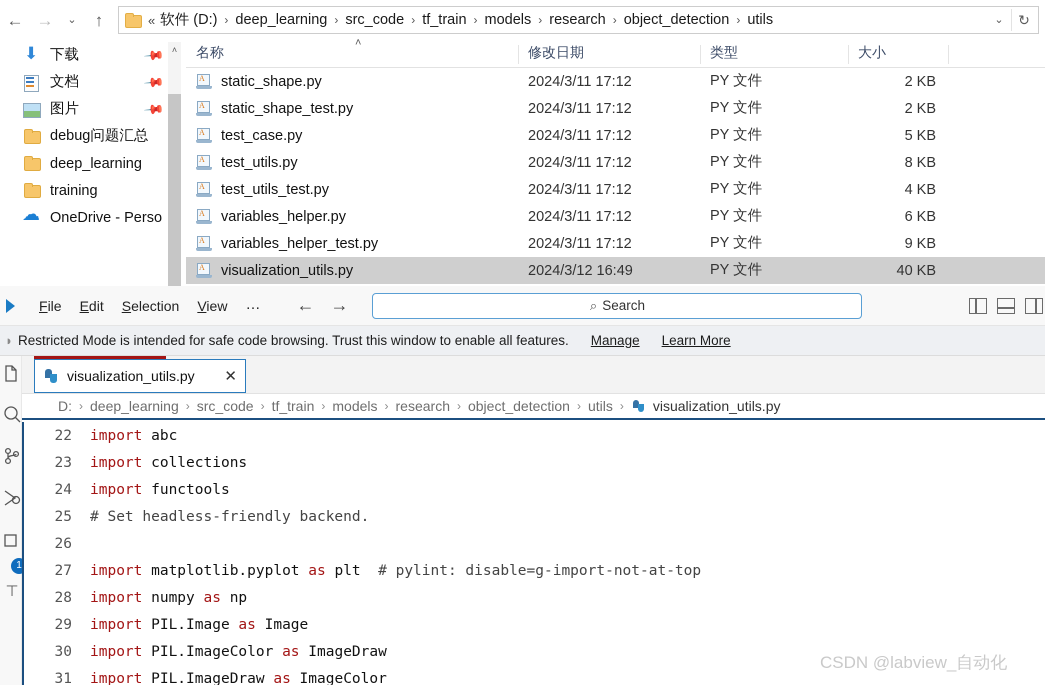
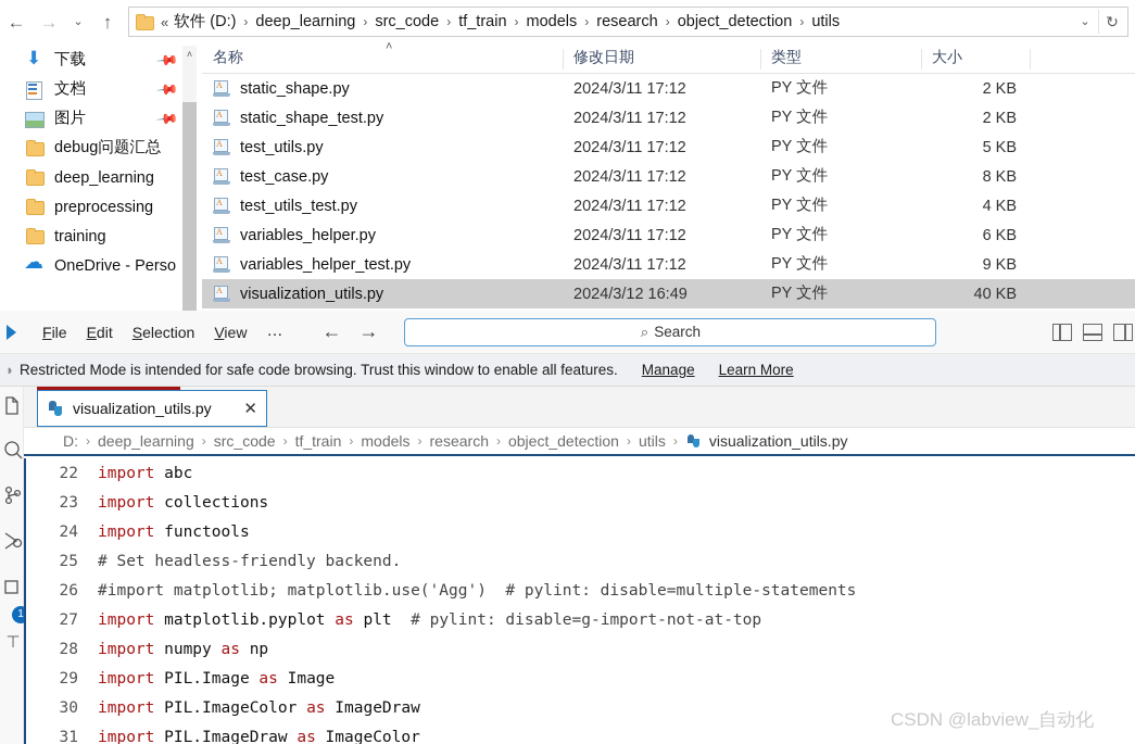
  ←
  →
  ⌄
  ↑
  «
  软件 (D:)
  ›
  deep_learning
  ›
  src_code
  ›
  tf_train
  ›
  models
  ›
  research
  ›
  object_detection
  ›
  utils
  ⌄
  ↻
  下载
  文档
  图片
  debug问题汇总
  deep_learning
+ preprocessing
  training
  OneDrive - Perso
  ˄
  ˄
  名称
  修改日期
  类型
  大小
  static_shape.py
  2024/3/11 17:12
  PY 文件
  2 KB
  static_shape_test.py
  2024/3/11 17:12
  PY 文件
  2 KB
- test_case.py
+ test_utils.py
  2024/3/11 17:12
  PY 文件
  5 KB
- test_utils.py
+ test_case.py
  2024/3/11 17:12
  PY 文件
  8 KB
  test_utils_test.py
  2024/3/11 17:12
  PY 文件
  4 KB
  variables_helper.py
  2024/3/11 17:12
  PY 文件
  6 KB
  variables_helper_test.py
  2024/3/11 17:12
  PY 文件
  9 KB
  visualization_utils.py
  2024/3/12 16:49
  PY 文件
  40 KB
  File
  Edit
  Selection
  View
  …
  ←
  →
  ⌕
  Search
  ◗
  Restricted Mode is intended for safe code browsing. Trust this window to enable all features.
  Manage
  Learn More
  1
  ⊤
  visualization_utils.py
  ✕
  D:
  ›
  deep_learning
  ›
  src_code
  ›
  tf_train
  ›
  models
  ›
  research
  ›
  object_detection
  ›
  utils
  ›
  visualization_utils.py
  22
  import abc
  23
  import collections
  24
  import functools
  25
  # Set headless-friendly backend.
  26
+ #import matplotlib; matplotlib.use('Agg') # pylint: disable=multiple-statements
  27
  import matplotlib.pyplot as plt # pylint: disable=g-import-not-at-top
  28
  import numpy as np
  29
  import PIL.Image as Image
  30
  import PIL.ImageColor as ImageDraw
  31
  import PIL.ImageDraw as ImageColor
  CSDN @labview_自动化
